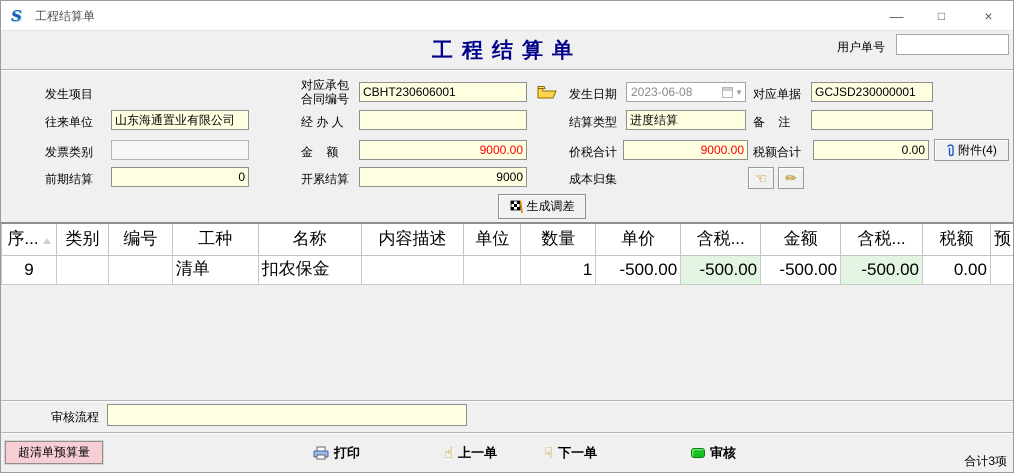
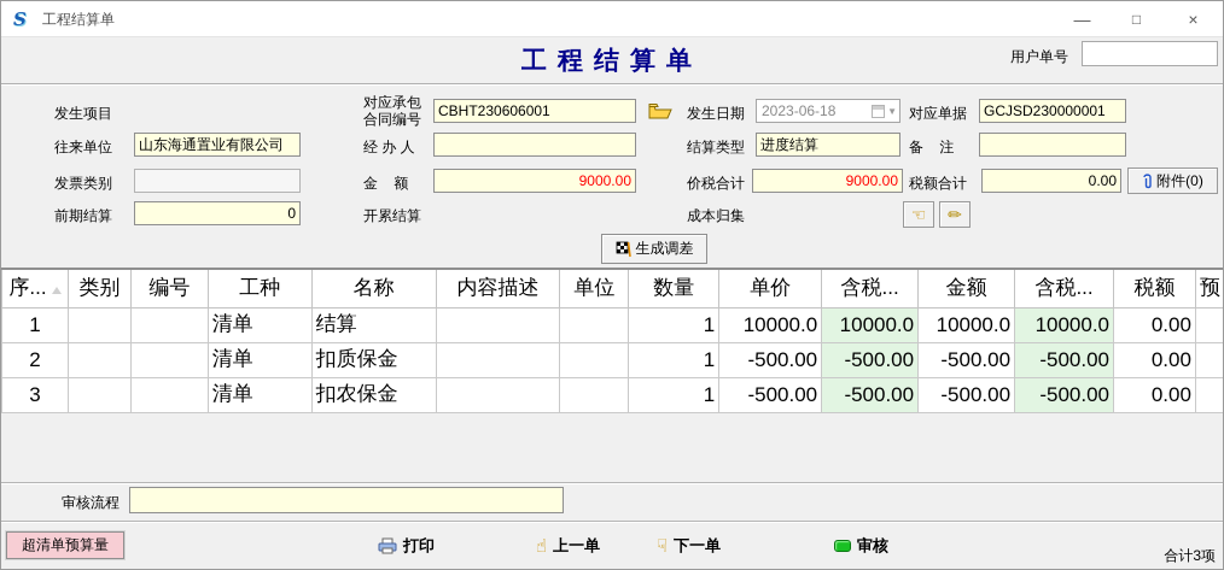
  S
  工程结算单
  —
  □
  ×
  工程结算单
  用户单号
  发生项目
  对应承包
  合同编号
  CBHT230606001
  发生日期
- 2023-06-08
+ 2023-06-18
  ▼
  对应单据
  GCJSD230000001
  往来单位
  山东海通置业有限公司
  经 办 人
  结算类型
  进度结算
  备 注
  发票类别
  金 额
  9000.00
  价税合计
  9000.00
  税额合计
  0.00
- 附件(4)
+ 附件(0)
  前期结算
  0
  开累结算
- 9000
  成本归集
  ☜
  ✏
  生成调差
  序...	类别	编号	工种	名称	内容描述	单位	数量	单价	含税...	金额	含税...	税额	预
+ 1			清单	结算			1	10000.0	10000.0	10000.0	10000.0	0.00
+ 2			清单	扣质保金			1	-500.00	-500.00	-500.00	-500.00	0.00
- 9			清单	扣农保金			1	-500.00	-500.00	-500.00	-500.00	0.00
+ 3			清单	扣农保金			1	-500.00	-500.00	-500.00	-500.00	0.00
  审核流程
  超清单预算量
  打印
  ☝
  上一单
  ☟
  下一单
  审核
  合计3项
